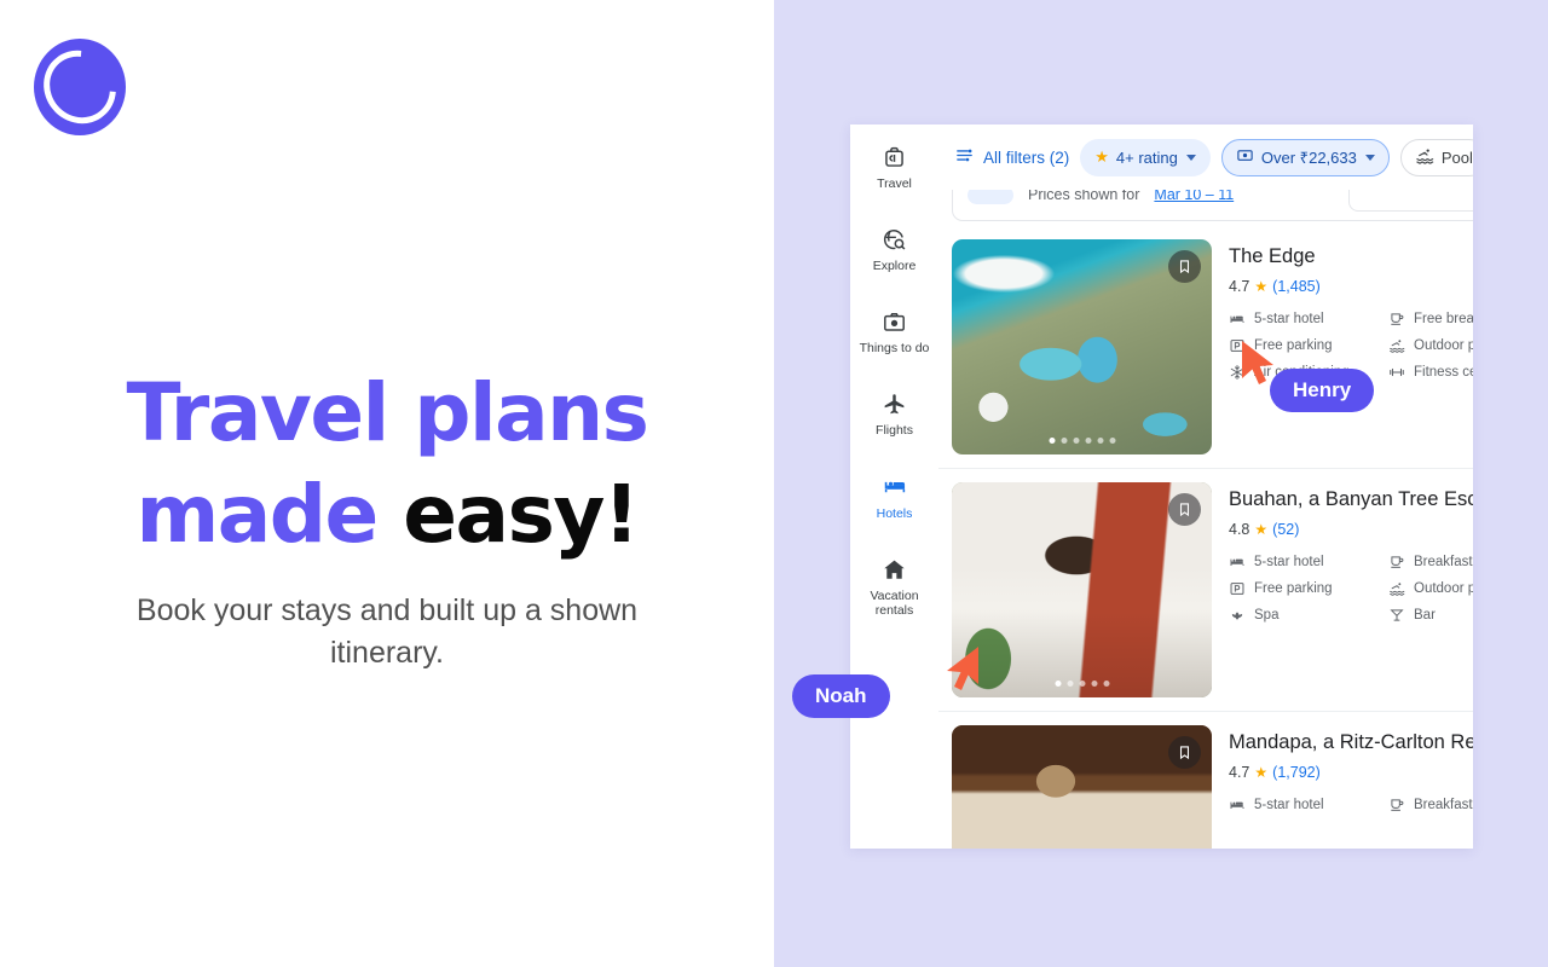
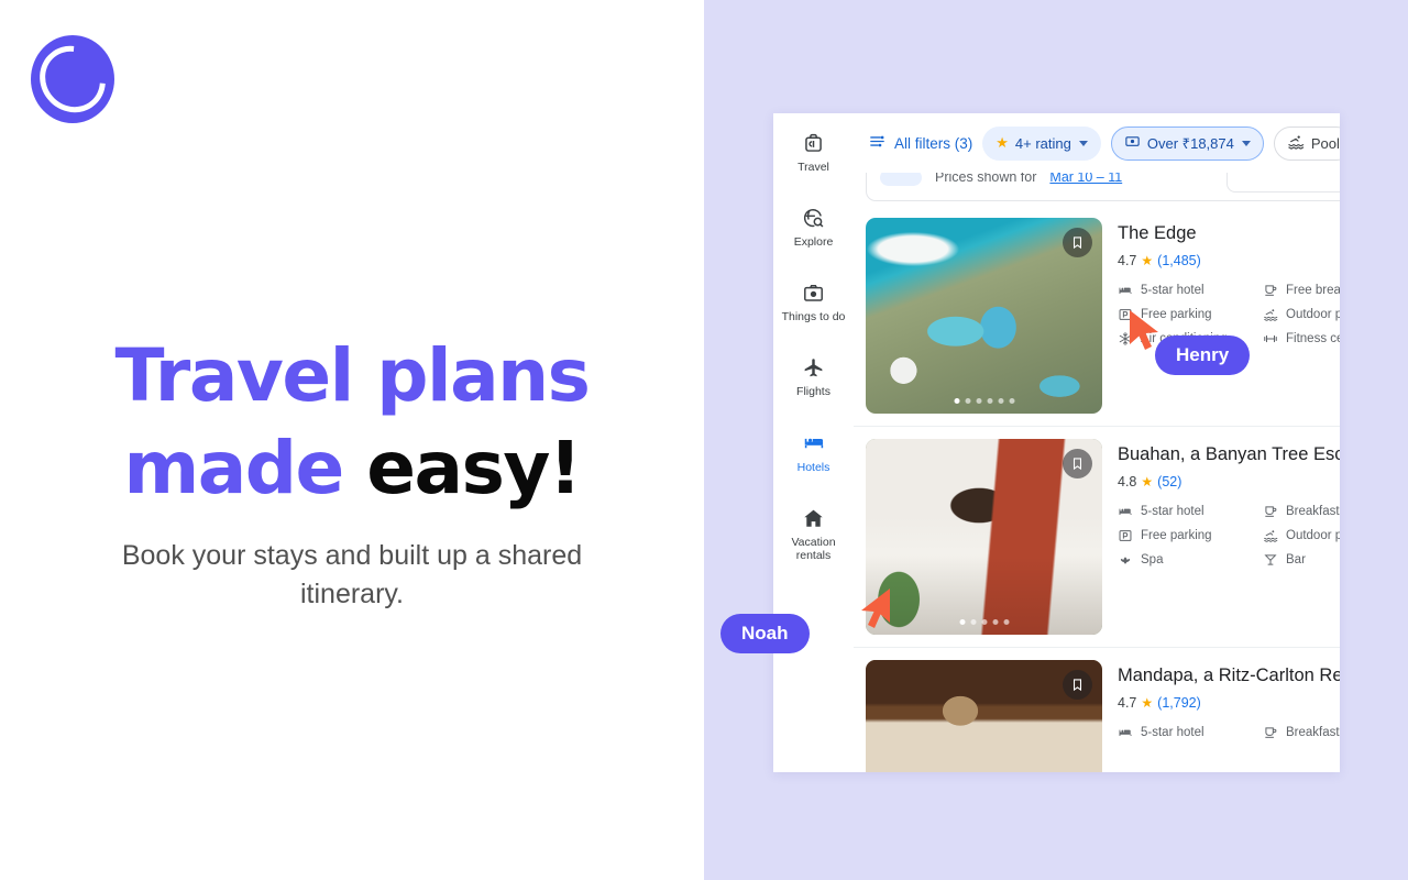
  Travel plans
  made easy!
- Book your stays and built up a shown itinerary.
+ Book your stays and built up a shared itinerary.
  Travel
  Explore
  Things to do
  Flights
  Hotels
  Vacation rentals
  Prices shown for
  Mar 10 – 11
- All filters (2)
+ All filters (3)
  ★
  4+ rating
- Over ₹22,633
+ Over ₹18,874
  Pool
  The Edge
  4.7
  ★
  (1,485)
  5-star hotel
  Free parking
  Outdoor p
  Buahan, a Banyan Tree Esc
  4.8
  ★
  (52)
  5-star hotel
  Breakfast
  Free parking
  Outdoor p
  Spa
  Bar
  Mandapa, a Ritz-Carlton Re
  4.7
  ★
  (1,792)
  5-star hotel
  Breakfast
  Henry
  Noah
